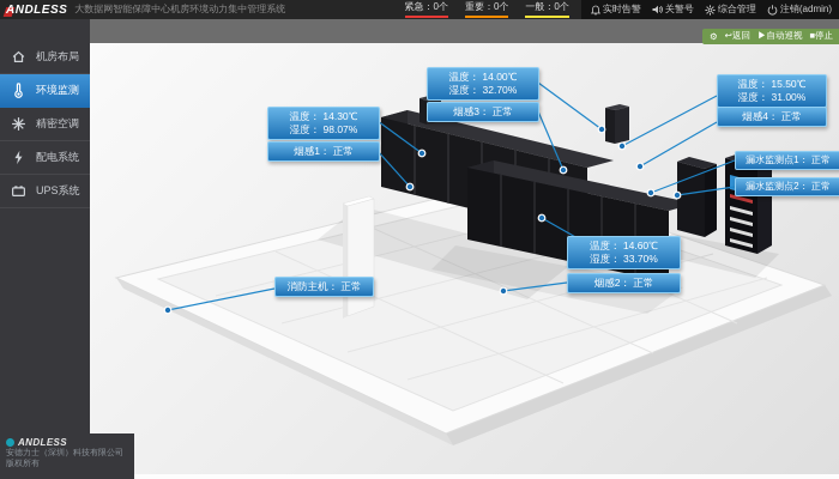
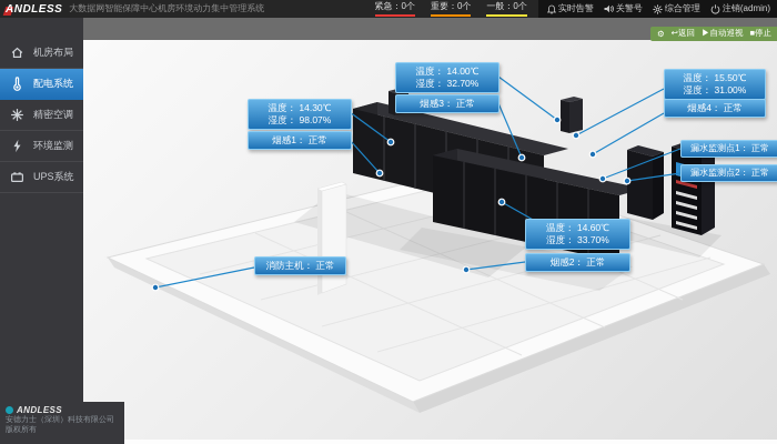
  温度： 14.00℃
  湿度： 32.70%
  烟感3： 正常
  温度： 14.30℃
  湿度： 98.07%
  烟感1： 正常
  温度： 15.50℃
  湿度： 31.00%
  烟感4： 正常
  漏水监测点1： 正常
  漏水监测点2： 正常
  温度： 14.60℃
  湿度： 33.70%
  烟感2： 正常
  消防主机： 正常
  ⚙
  ↩返回
  ▶自动巡视
  ■停止
  ANDLESS
  大数据网智能保障中心机房环境动力集中管理系统
  紧急：0个
  重要：0个
  一般：0个
  实时告警
  关警号
  综合管理
  注销(admin)
  机房布局
- 环境监测
+ 配电系统
  精密空调
- 配电系统
+ 环境监测
  UPS系统
  ANDLESS
